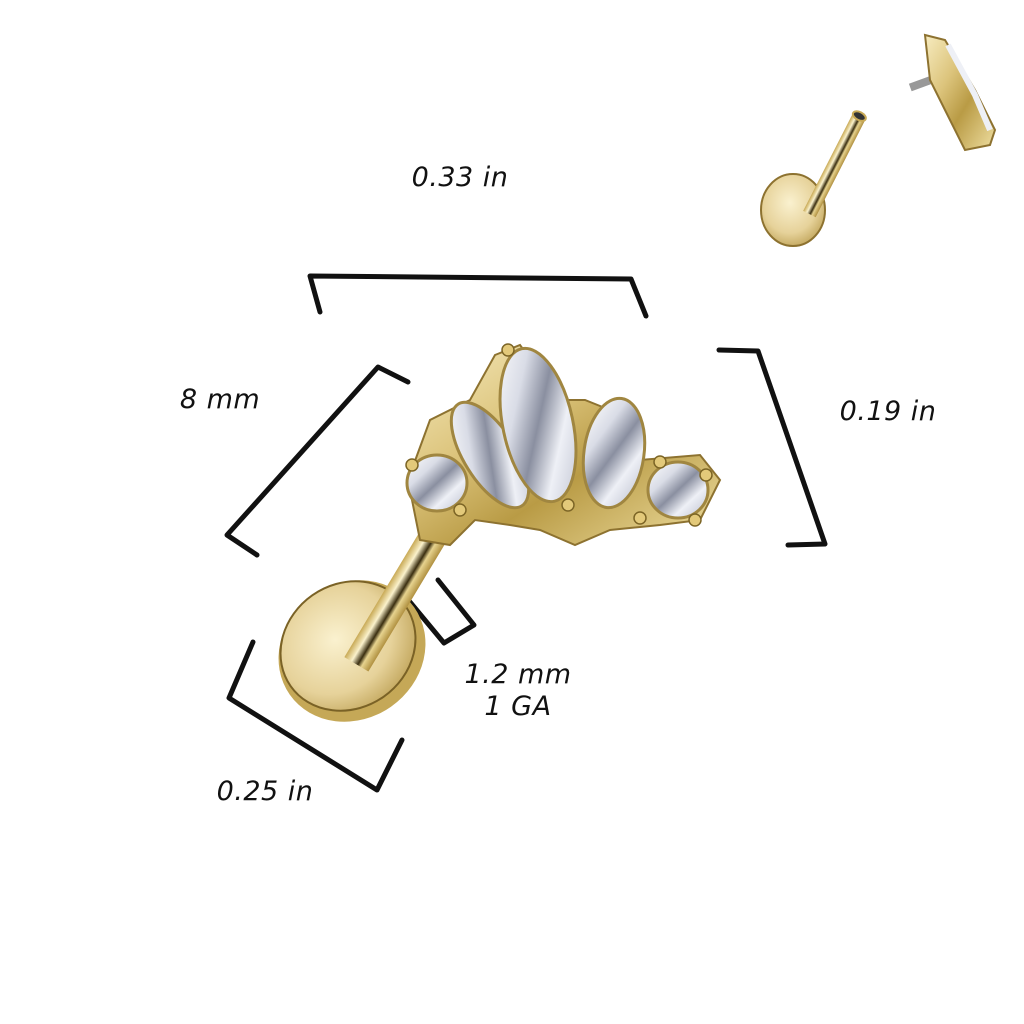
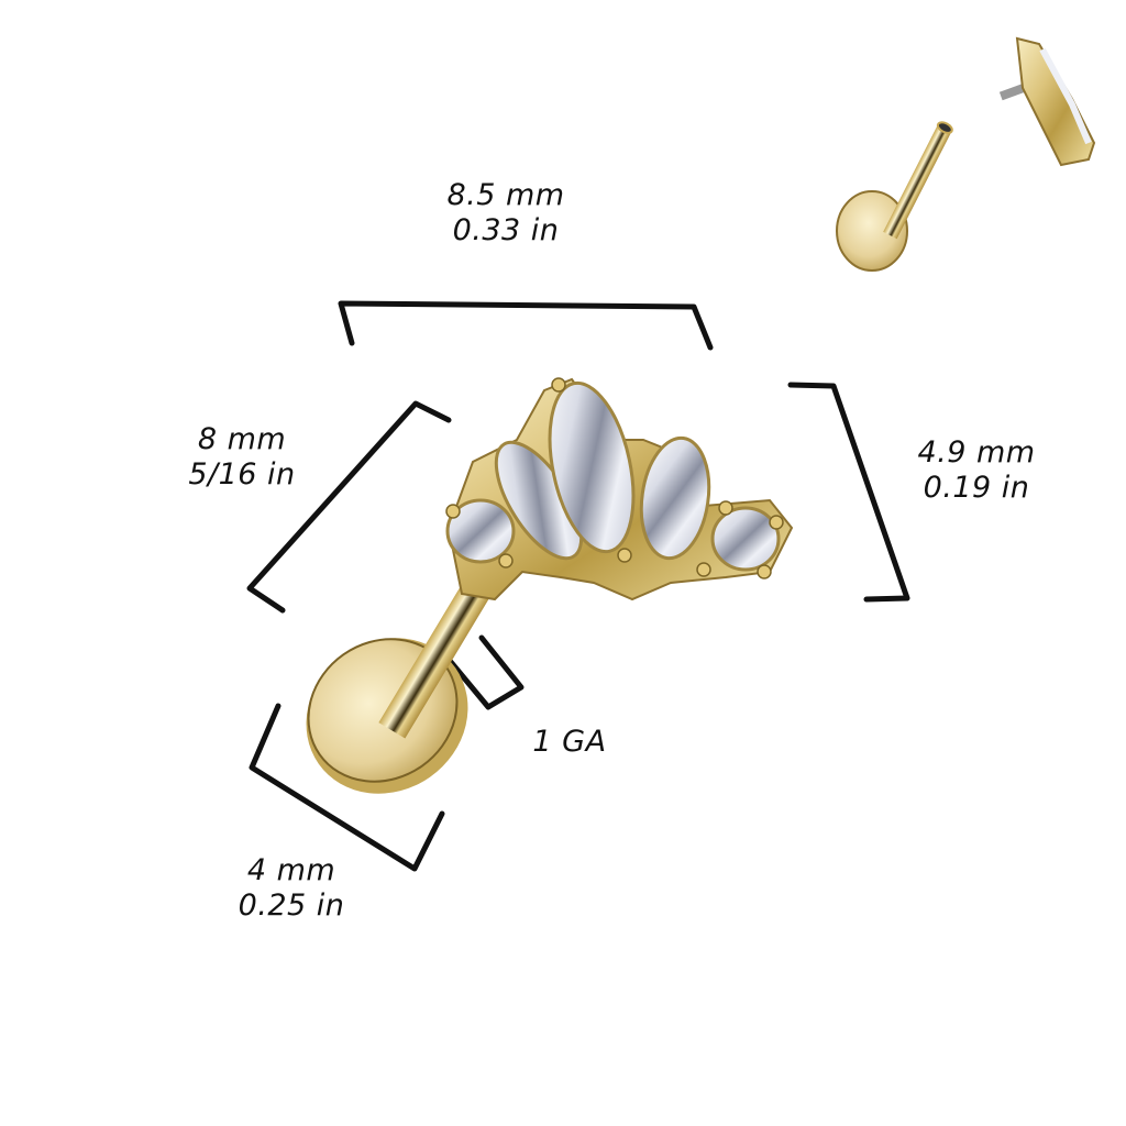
+ 8.5 mm
  0.33 in
  8 mm
+ 5/16 in
+ 4.9 mm
  0.19 in
- 1.2 mm
  1 GA
+ 4 mm
  0.25 in
